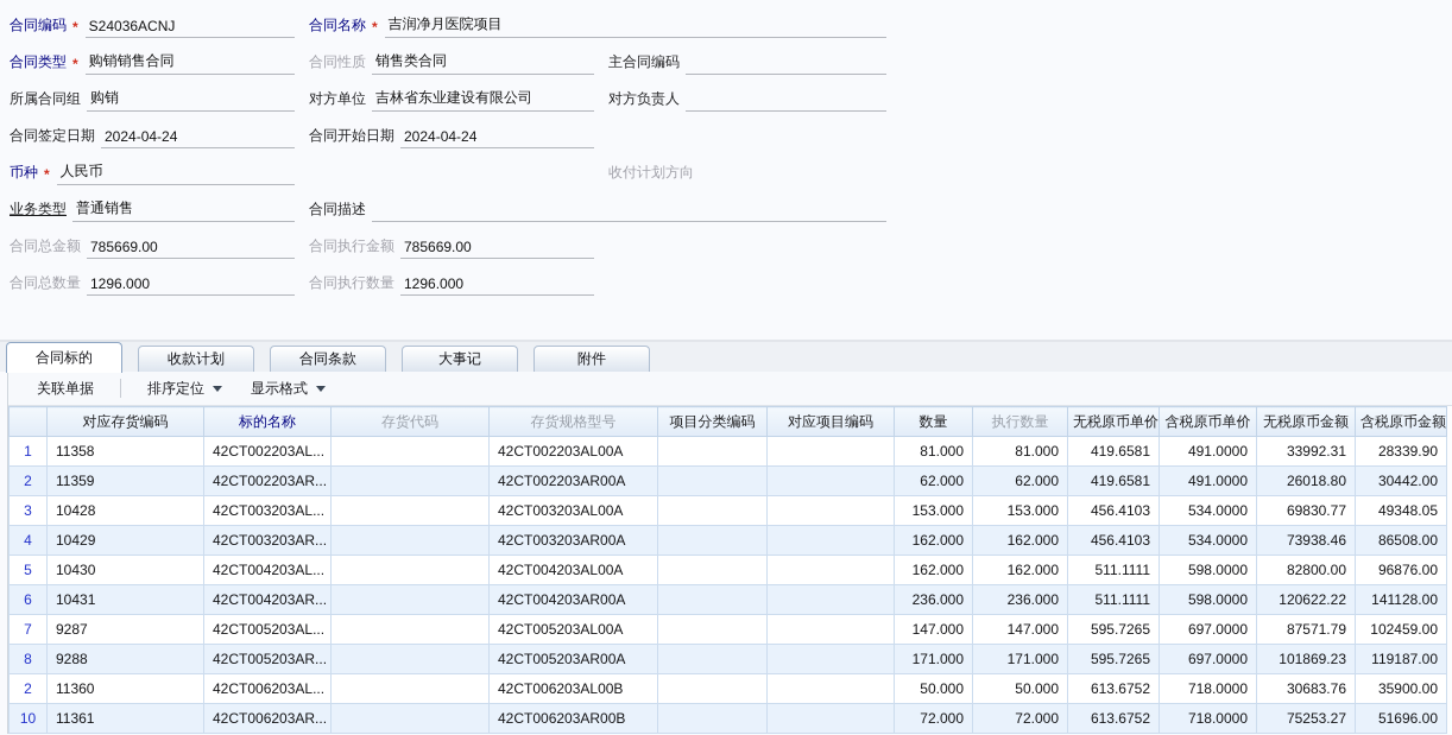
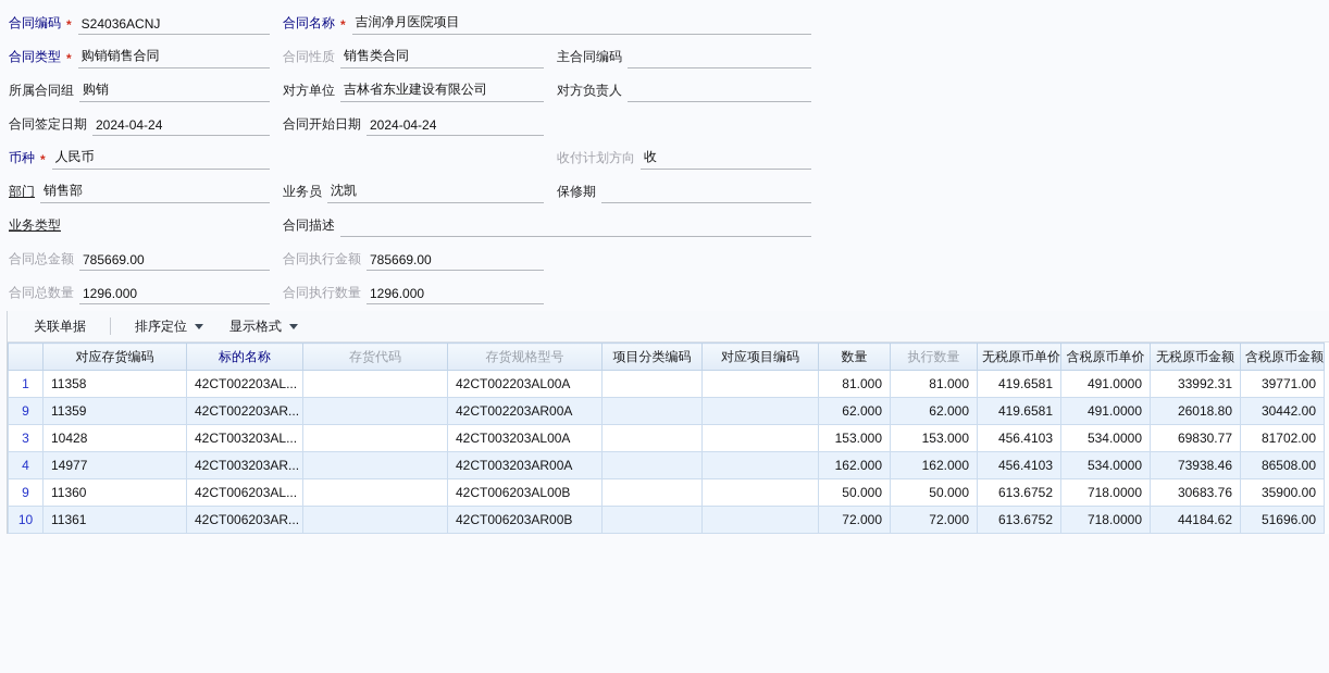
  合同编码
  *
  S24036ACNJ
  合同名称
  *
  吉润净月医院项目
  合同类型
  *
  购销销售合同
  合同性质
  销售类合同
  主合同编码
  所属合同组
  购销
  对方单位
  吉林省东业建设有限公司
  对方负责人
  合同签定日期
  2024-04-24
  合同开始日期
  2024-04-24
  币种
  *
  人民币
  收付计划方向
+ 收
+ 部门
+ 销售部
+ 业务员
+ 沈凯
+ 保修期
  业务类型
- 普通销售
  合同描述
  合同总金额
  785669.00
  合同执行金额
  785669.00
  合同总数量
  1296.000
  合同执行数量
  1296.000
- 合同标的
- 收款计划
- 合同条款
- 大事记
- 附件
  关联单据
  排序定位
  显示格式
  	对应存货编码	标的名称	存货代码	存货规格型号	项目分类编码	对应项目编码	数量	执行数量	无税原币单价	含税原币单价	无税原币金额	含税原币金额
- 1	11358	42CT002203AL...		42CT002203AL00A			81.000	81.000	419.6581	491.0000	33992.31	28339.90
+ 1	11358	42CT002203AL...		42CT002203AL00A			81.000	81.000	419.6581	491.0000	33992.31	39771.00
- 2	11359	42CT002203AR...		42CT002203AR00A			62.000	62.000	419.6581	491.0000	26018.80	30442.00
+ 9	11359	42CT002203AR...		42CT002203AR00A			62.000	62.000	419.6581	491.0000	26018.80	30442.00
- 3	10428	42CT003203AL...		42CT003203AL00A			153.000	153.000	456.4103	534.0000	69830.77	49348.05
+ 3	10428	42CT003203AL...		42CT003203AL00A			153.000	153.000	456.4103	534.0000	69830.77	81702.00
- 4	10429	42CT003203AR...		42CT003203AR00A			162.000	162.000	456.4103	534.0000	73938.46	86508.00
+ 4	14977	42CT003203AR...		42CT003203AR00A			162.000	162.000	456.4103	534.0000	73938.46	86508.00
- 5	10430	42CT004203AL...		42CT004203AL00A			162.000	162.000	511.1111	598.0000	82800.00	96876.00
- 6	10431	42CT004203AR...		42CT004203AR00A			236.000	236.000	511.1111	598.0000	120622.22	141128.00
- 7	9287	42CT005203AL...		42CT005203AL00A			147.000	147.000	595.7265	697.0000	87571.79	102459.00
- 8	9288	42CT005203AR...		42CT005203AR00A			171.000	171.000	595.7265	697.0000	101869.23	119187.00
- 2	11360	42CT006203AL...		42CT006203AL00B			50.000	50.000	613.6752	718.0000	30683.76	35900.00
+ 9	11360	42CT006203AL...		42CT006203AL00B			50.000	50.000	613.6752	718.0000	30683.76	35900.00
- 10	11361	42CT006203AR...		42CT006203AR00B			72.000	72.000	613.6752	718.0000	75253.27	51696.00
+ 10	11361	42CT006203AR...		42CT006203AR00B			72.000	72.000	613.6752	718.0000	44184.62	51696.00
